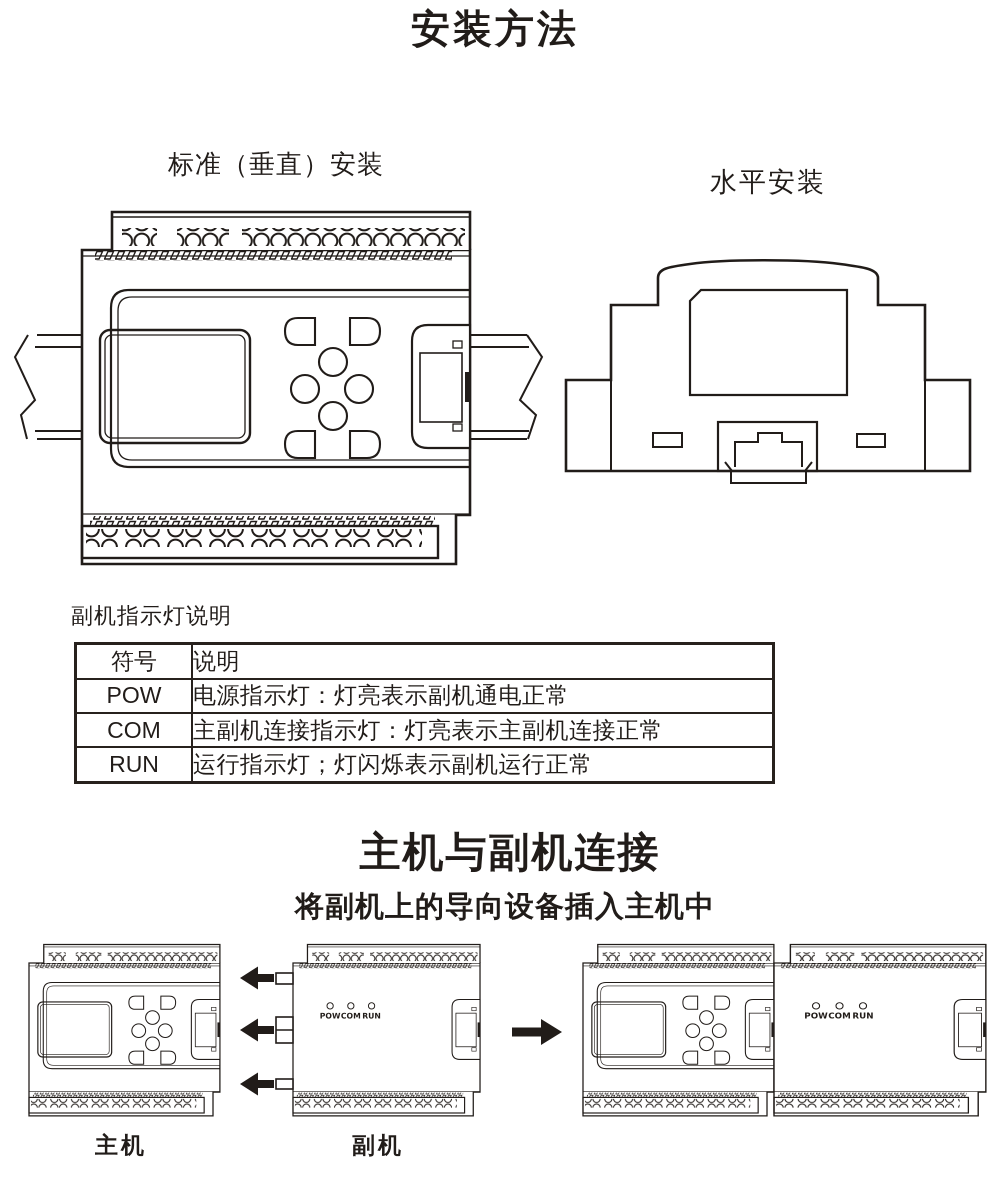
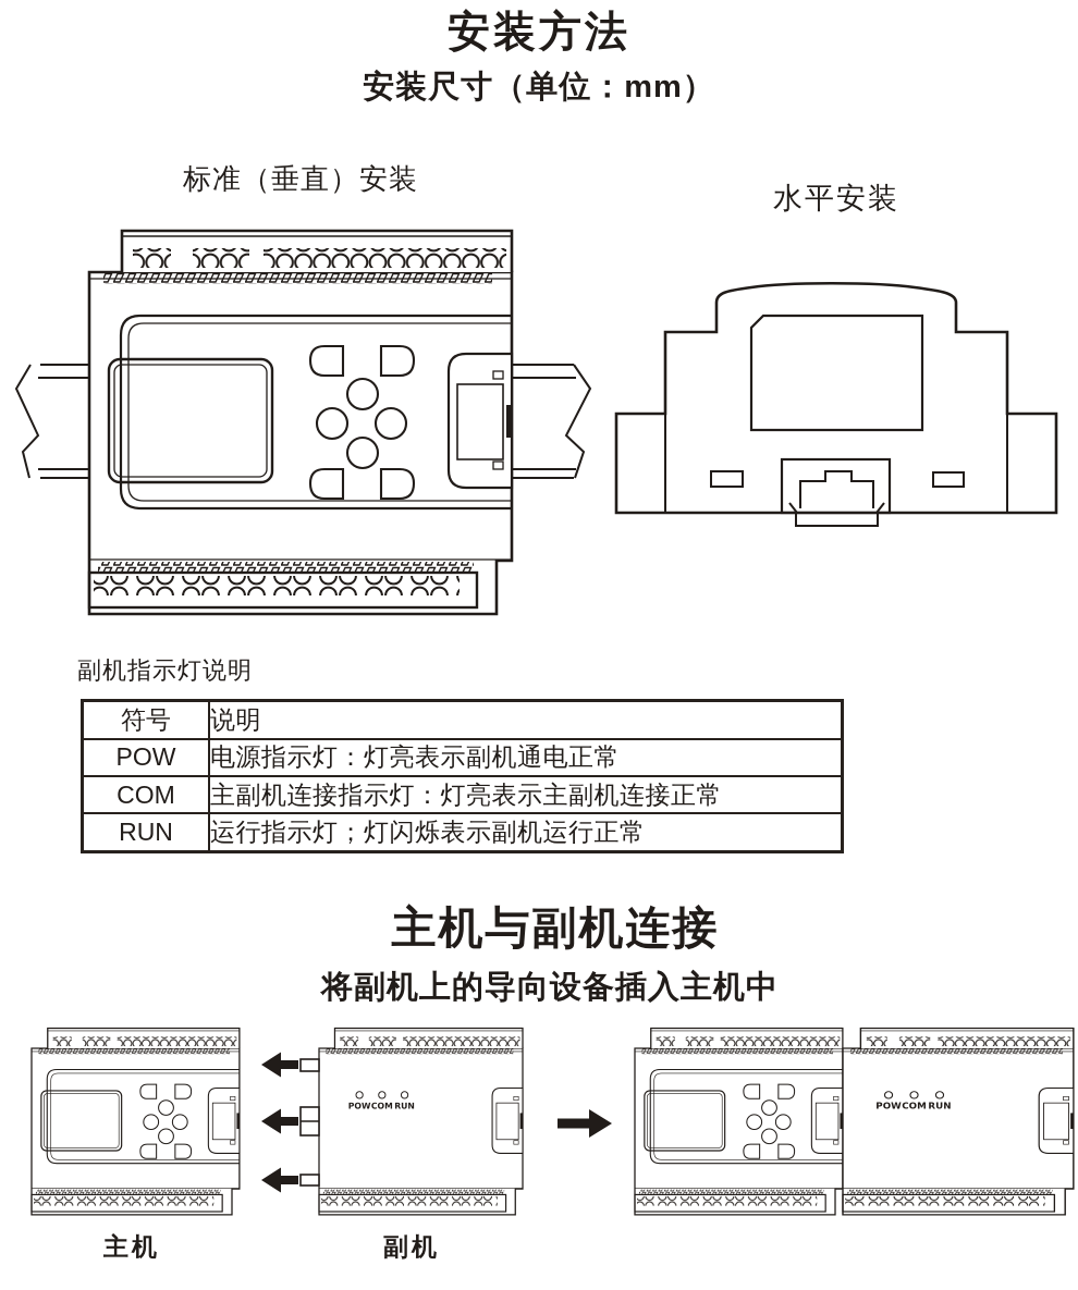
  安装方法
+ 安装尺寸（单位：mm）
  标准（垂直）安装
  水平安装
  副机指示灯说明
  符号	说明
  POW	电源指示灯：灯亮表示副机通电正常
  COM	主副机连接指示灯：灯亮表示主副机连接正常
  RUN	运行指示灯；灯闪烁表示副机运行正常
  主机与副机连接
  将副机上的导向设备插入主机中
  主机
  副机
